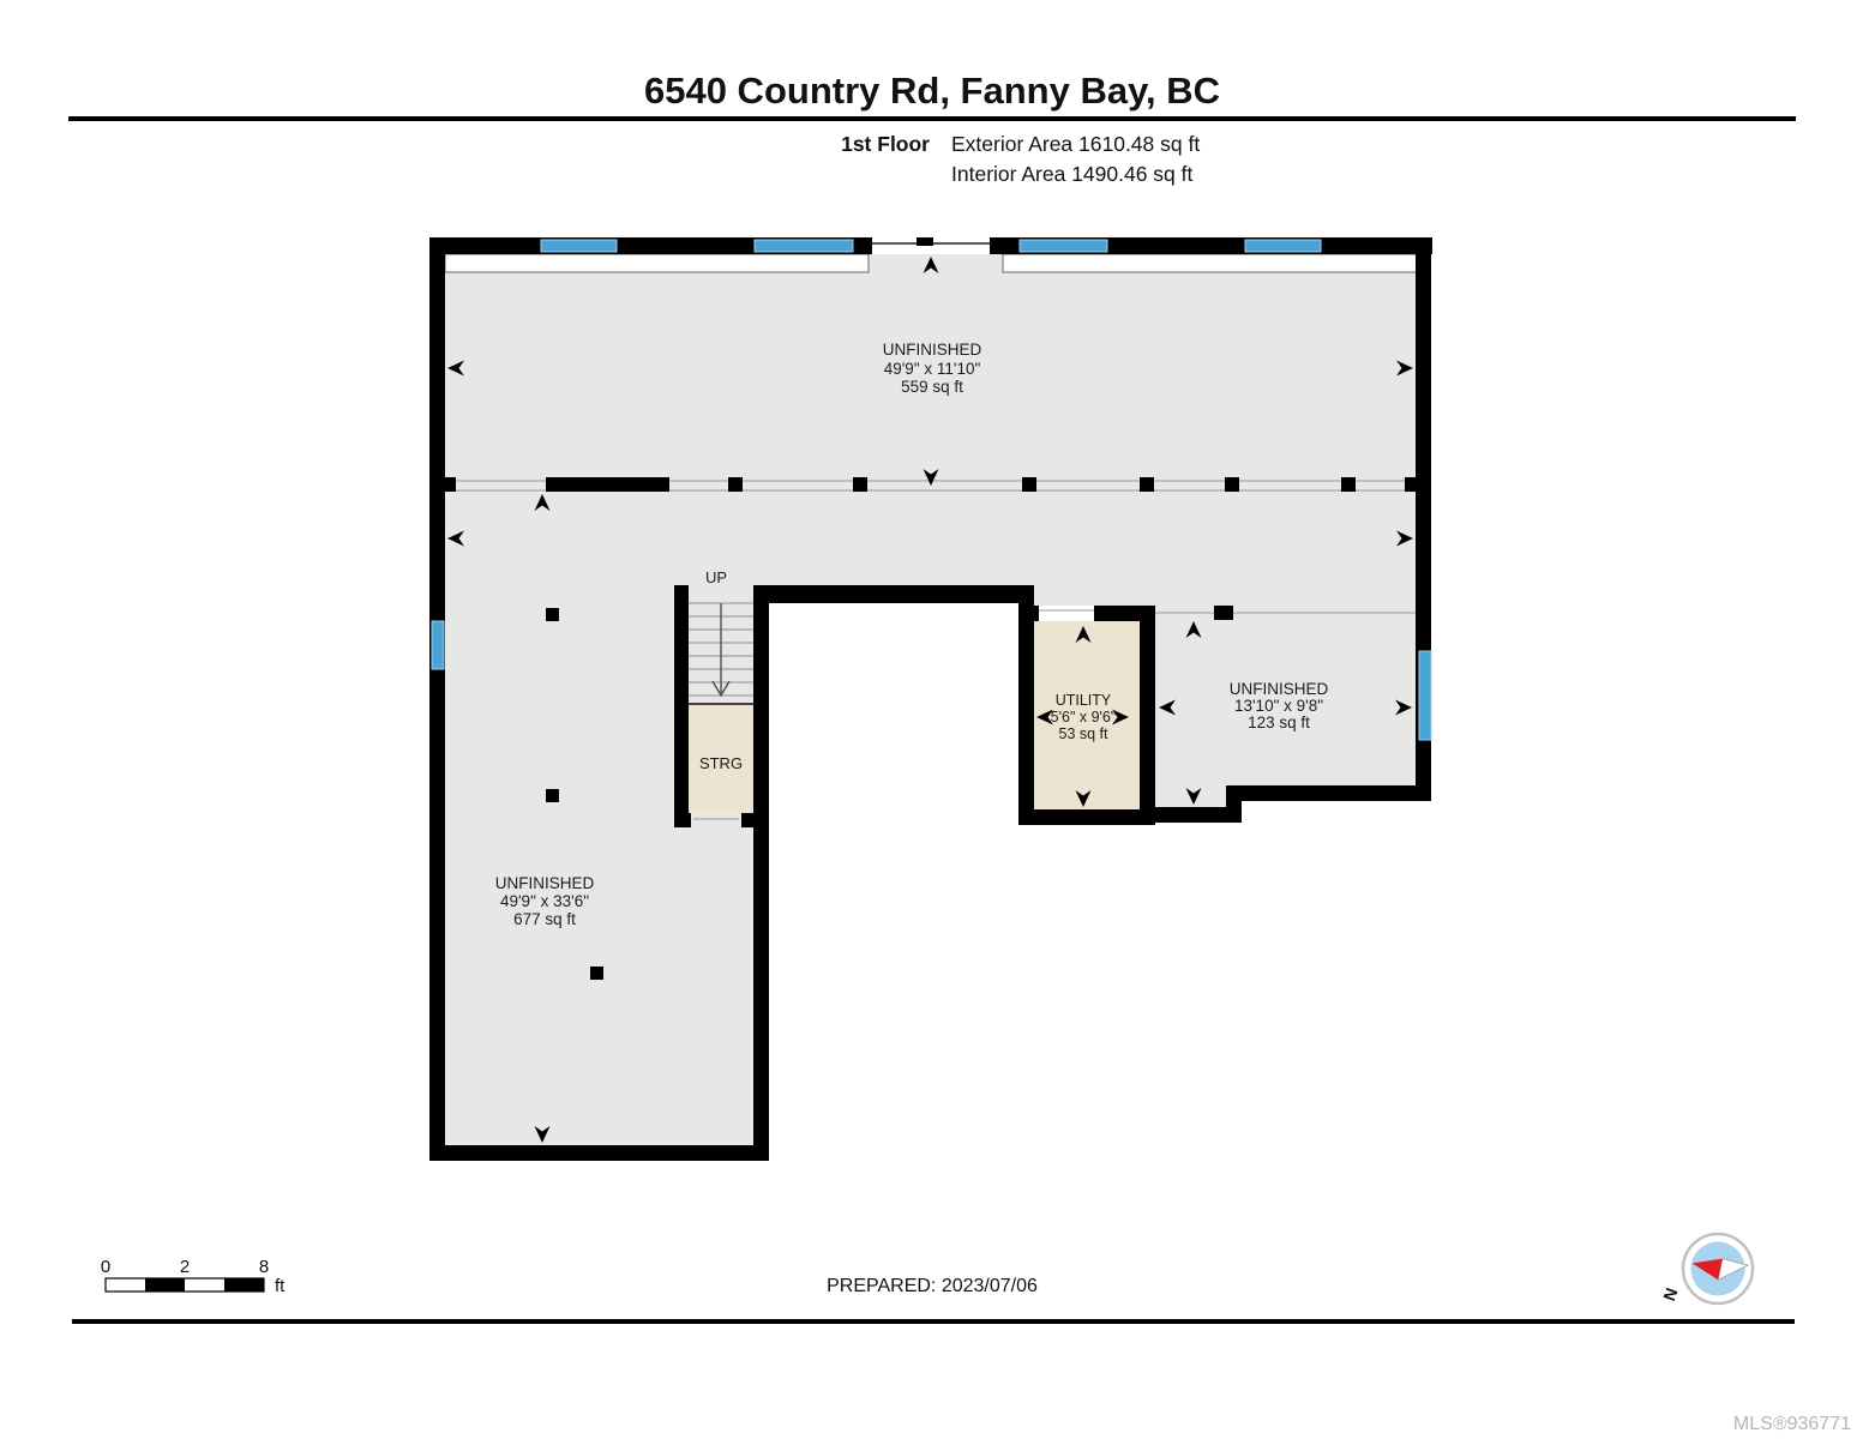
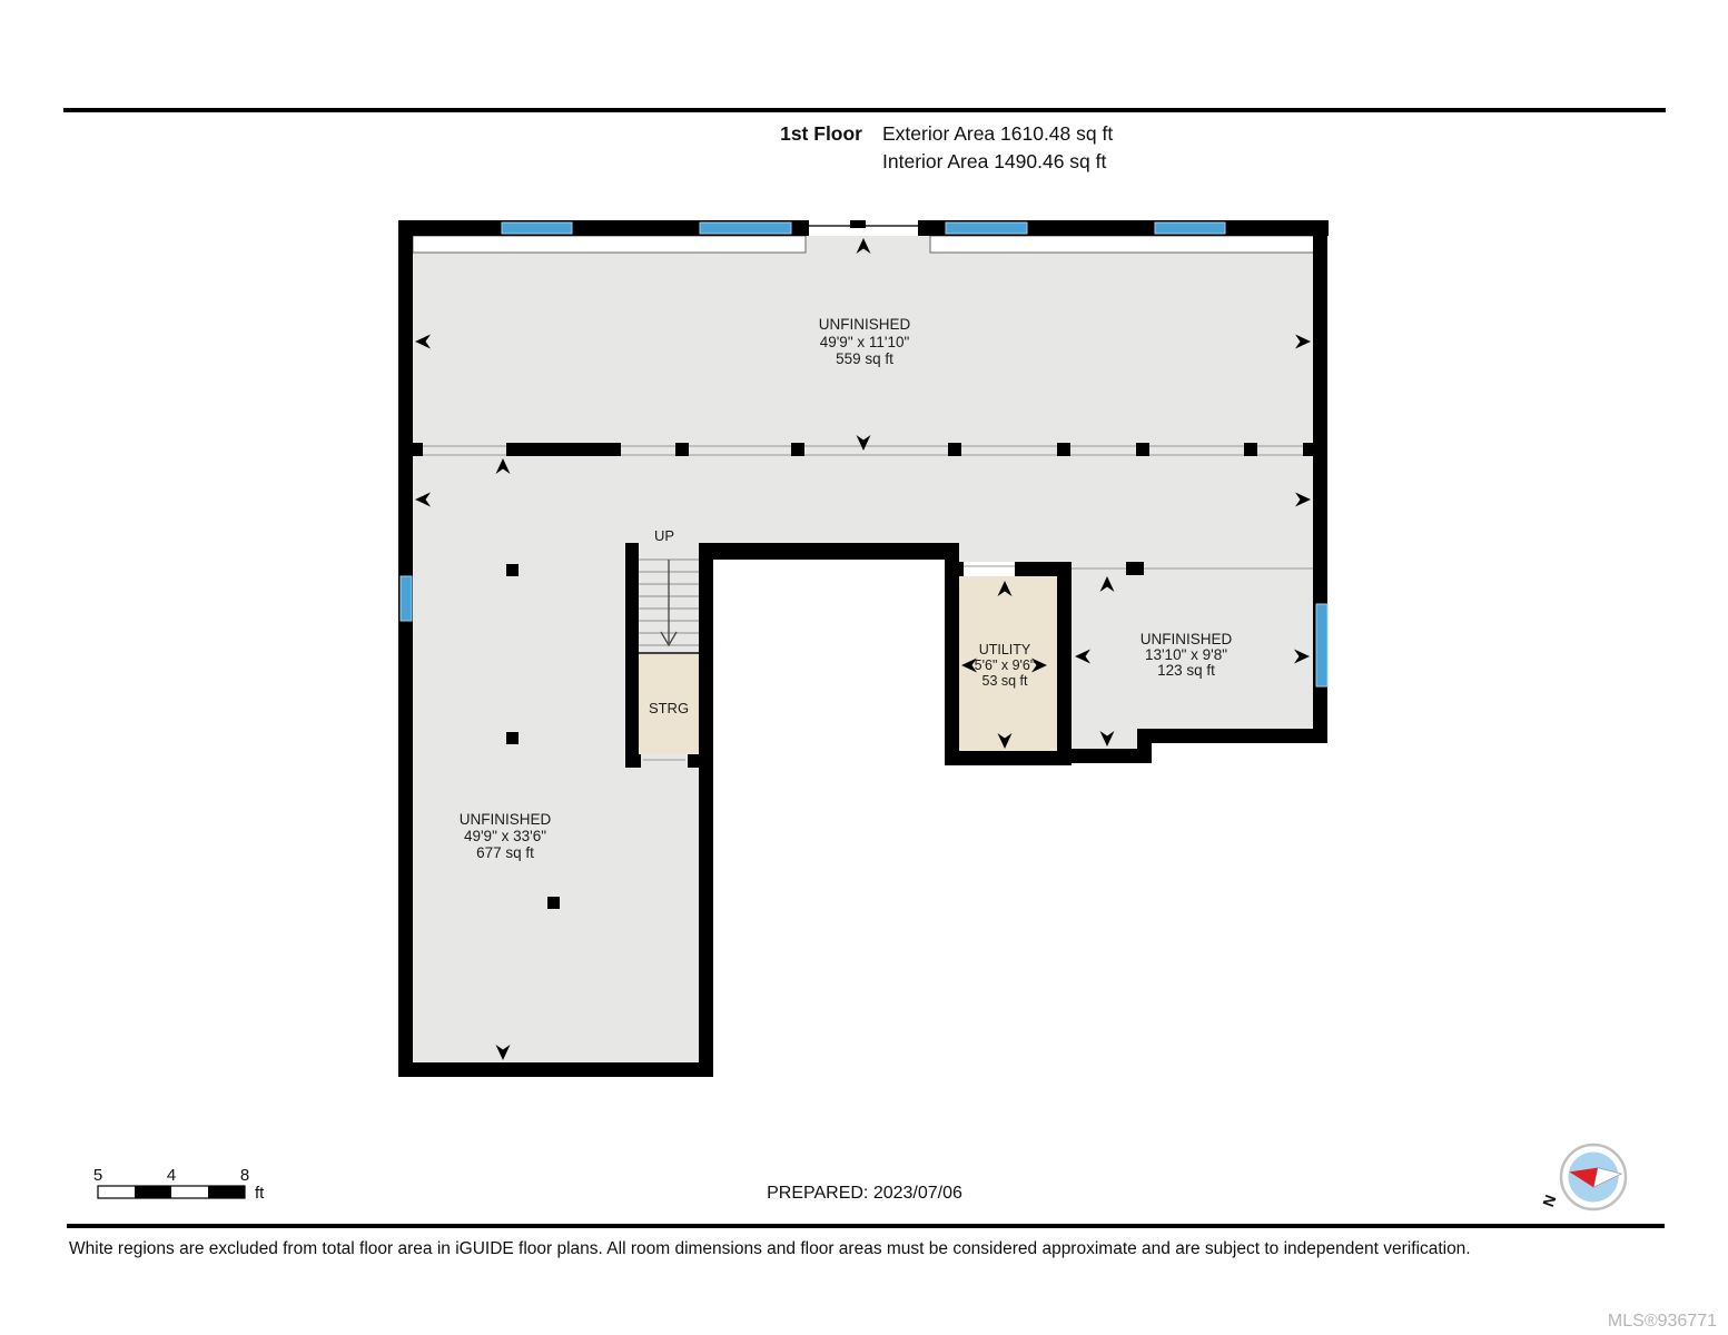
- 6540 Country Rd, Fanny Bay, BC
  1st Floor
  Exterior Area 1610.48 sq ft
  Interior Area 1490.46 sq ft
  UNFINISHED
  49'9" x 11'10"
  559 sq ft
  UNFINISHED
  49'9" x 33'6"
  677 sq ft
  UTILITY
  5'6" x 9'6"
  53 sq ft
  UNFINISHED
  13'10" x 9'8"
  123 sq ft
  UP
  STRG
- 0
+ 5
- 2
+ 4
  8
  ft
  PREPARED: 2023/07/06
+ White regions are excluded from total floor area in iGUIDE floor plans. All room dimensions and floor areas must be considered approximate and are subject to independent verification.
  MLS®936771
